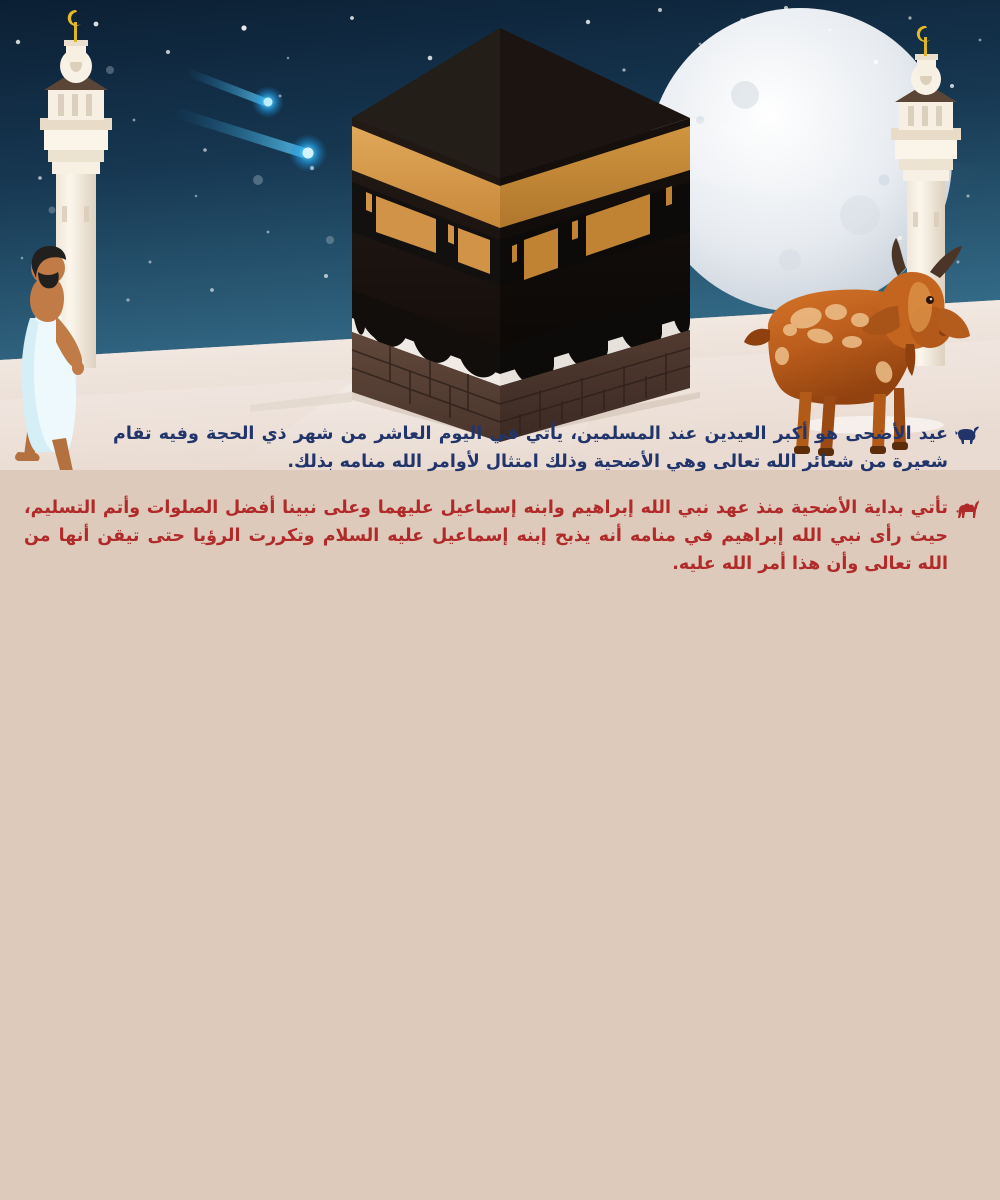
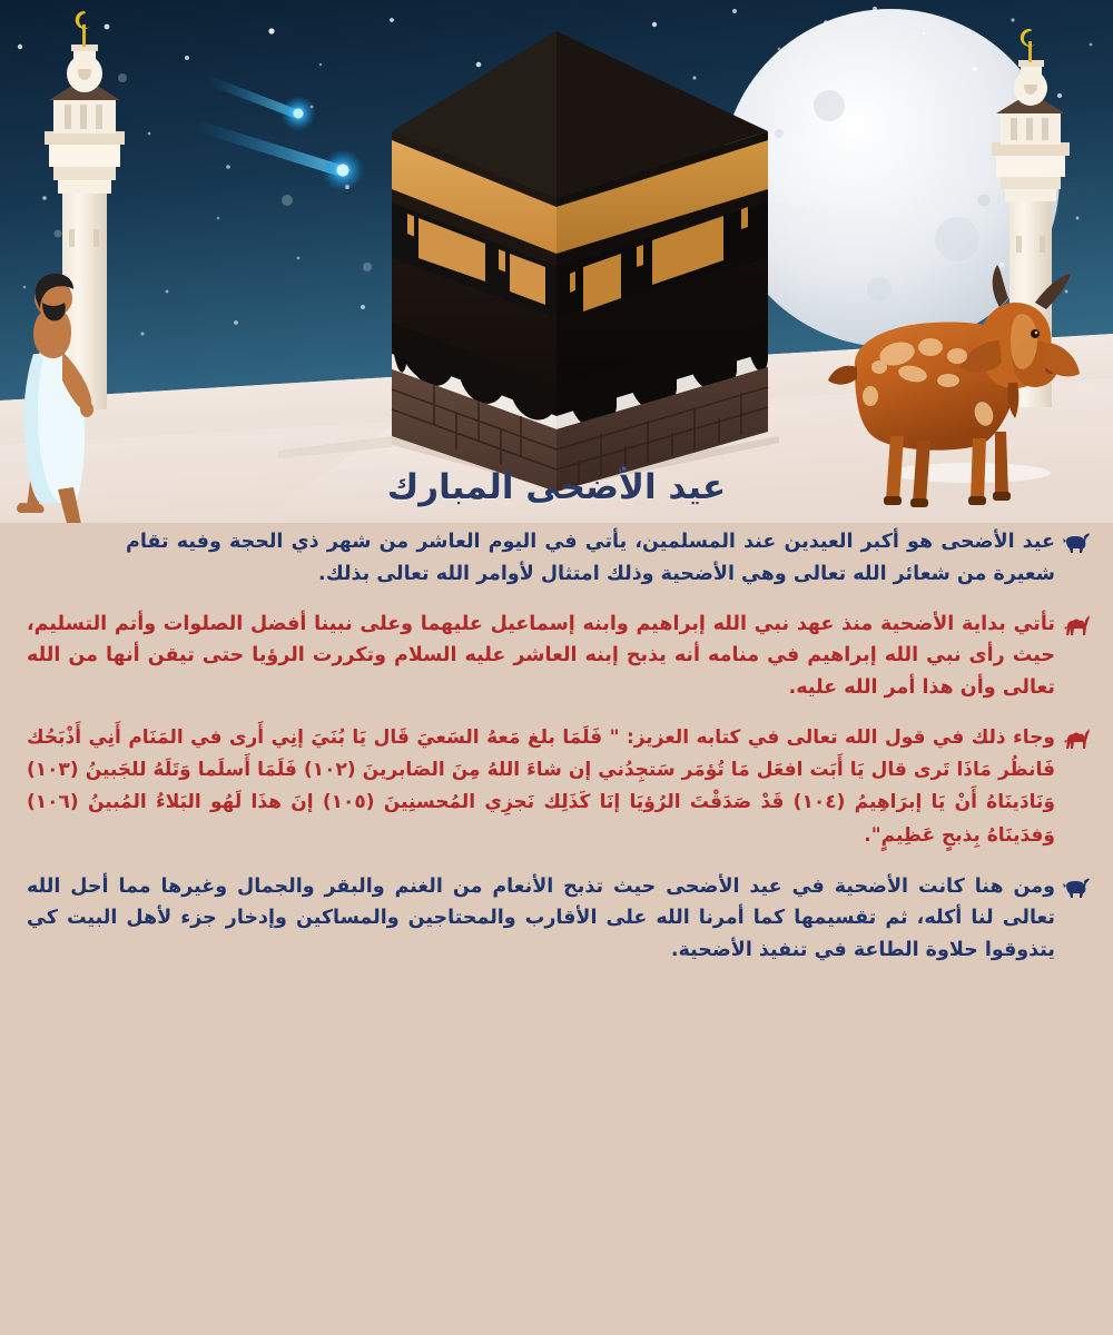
+ عيد الأضحى المبارك
- عيد الأضحى هو أكبر العيدين عند المسلمين، يأتي في اليوم العاشر من شهر ذي الحجة وفيه تقام شعيرة من شعائر الله تعالى وهي الأضحية وذلك امتثال لأوامر الله منامه بذلك.
+ عيد الأضحى هو أكبر العيدين عند المسلمين، يأتي في اليوم العاشر من شهر ذي الحجة وفيه تقام شعيرة من شعائر الله تعالى وهي الأضحية وذلك امتثال لأوامر الله تعالى بذلك.
- تأتي بداية الأضحية منذ عهد نبي الله إبراهيم وابنه إسماعيل عليهما وعلى نبينا أفضل الصلوات وأتم التسليم، حيث رأى نبي الله إبراهيم في منامه أنه يذبح إبنه إسماعيل عليه السلام وتكررت الرؤيا حتى تيقن أنها من الله تعالى وأن هذا أمر الله عليه.
+ تأتي بداية الأضحية منذ عهد نبي الله إبراهيم وابنه إسماعيل عليهما وعلى نبينا أفضل الصلوات وأتم التسليم، حيث رأى نبي الله إبراهيم في منامه أنه يذبح إبنه العاشر عليه السلام وتكررت الرؤيا حتى تيقن أنها من الله تعالى وأن هذا أمر الله عليه.
+ وجاء ذلك في قول الله تعالى في كتابه العزيز: " فَلَمَا بلغ مَعهُ السَعيَ قَال يَا بُنَيَ إنِي أَرى في المَنَام أَنِي أَذْبَحُك فَانظُر مَاذَا تَرى قال يَا أَبَت افعَل مَا تُؤمَر سَتجِدُني إن شاءَ اللهُ مِنَ الصَابرينَ (١٠٢) فَلَمَا أَسلَما وَتَلَهُ للجَبينُ (١٠٣) وَنَادَينَاهُ أَنْ يَا إبرَاهِيمُ (١٠٤) قَدْ صَدَقْتَ الرُؤيَا إنَا كَذَلِك نَجزِي المُحسنِينَ (١٠٥) إنَ هذَا لَهُو البَلاءُ المُبينُ (١٠٦) وَفدَينَاهُ بِذبحٍ عَظِيمٍ".
+ ومن هنا كانت الأضحية في عيد الأضحى حيث تذبح الأنعام من الغنم والبقر والجمال وغيرها مما أحل الله تعالى لنا أكله، ثم تقسيمها كما أمرنا الله على الأقارب والمحتاجين والمساكين وإدخار جزء لأهل البيت كي يتذوقوا حلاوة الطاعة في تنفيذ الأضحية.
